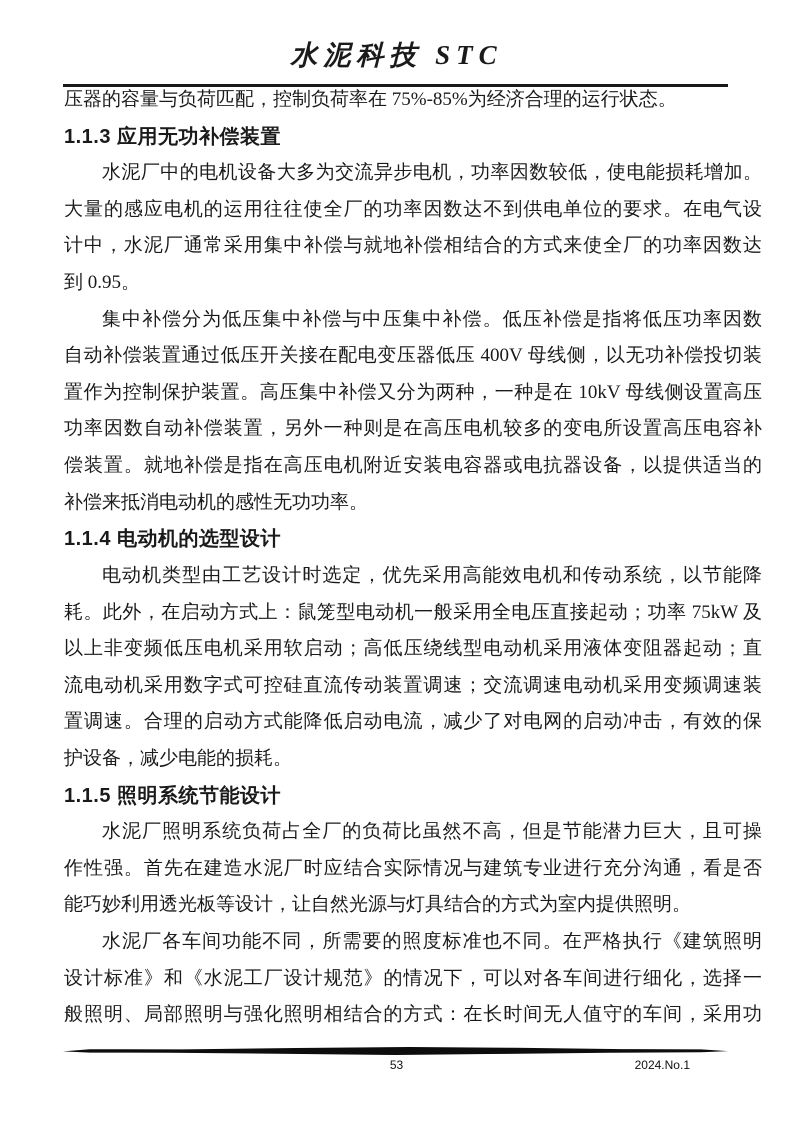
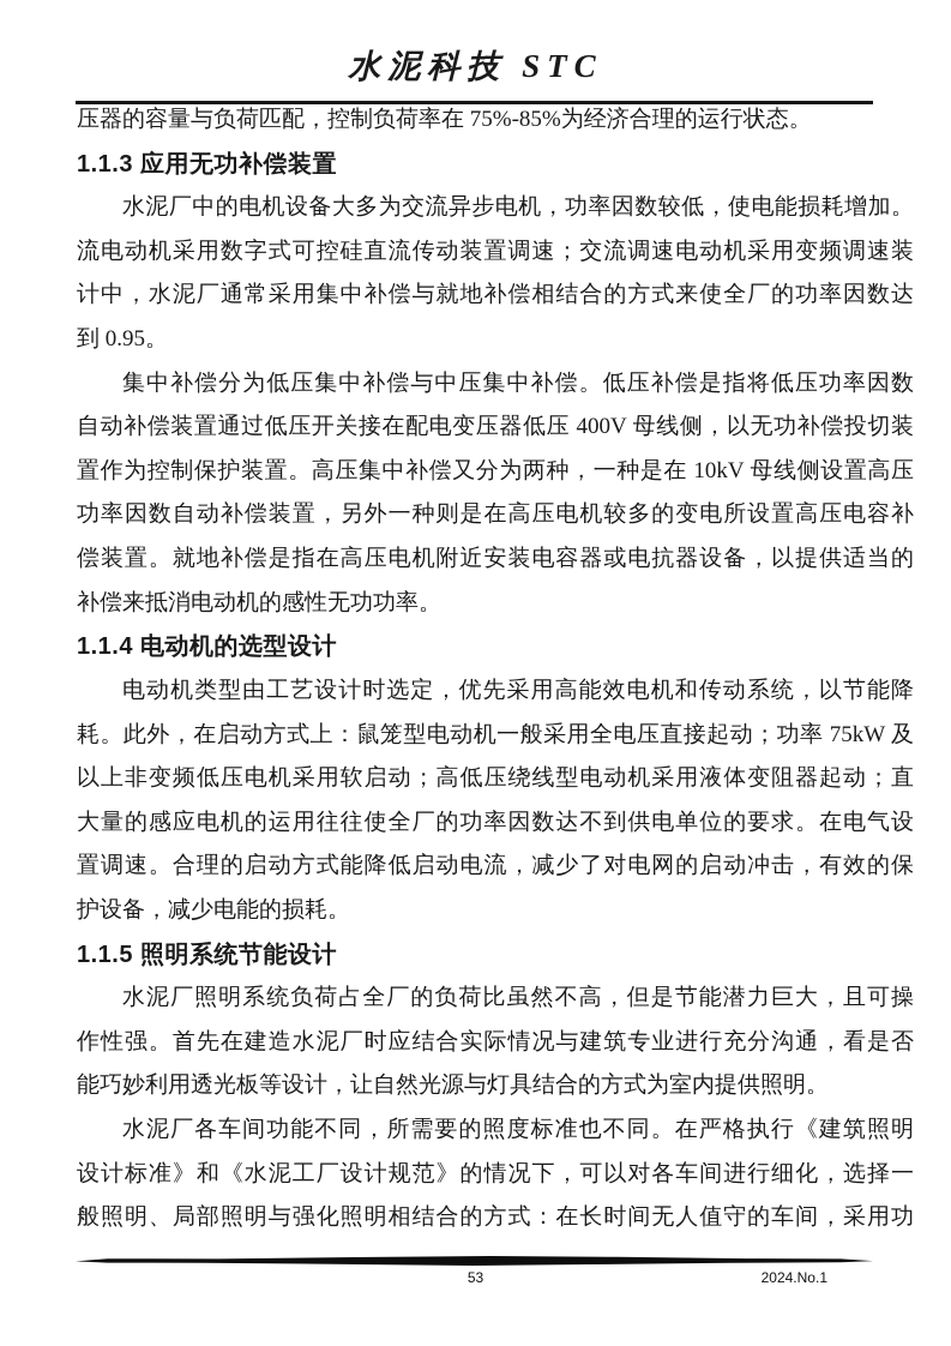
  水泥科技 STC
  压器的容量与负荷匹配，控制负荷率在 75%-85%为经济合理的运行状态。
  1.1.3 应用无功补偿装置
  水泥厂中的电机设备大多为交流异步电机，功率因数较低，使电能损耗增加。
- 大量的感应电机的运用往往使全厂的功率因数达不到供电单位的要求。在电气设
+ 流电动机采用数字式可控硅直流传动装置调速；交流调速电动机采用变频调速装
  计中，水泥厂通常采用集中补偿与就地补偿相结合的方式来使全厂的功率因数达
  到 0.95。
  集中补偿分为低压集中补偿与中压集中补偿。低压补偿是指将低压功率因数
  自动补偿装置通过低压开关接在配电变压器低压 400V 母线侧，以无功补偿投切装
  置作为控制保护装置。高压集中补偿又分为两种，一种是在 10kV 母线侧设置高压
  功率因数自动补偿装置，另外一种则是在高压电机较多的变电所设置高压电容补
  偿装置。就地补偿是指在高压电机附近安装电容器或电抗器设备，以提供适当的
  补偿来抵消电动机的感性无功功率。
  1.1.4 电动机的选型设计
  电动机类型由工艺设计时选定，优先采用高能效电机和传动系统，以节能降
  耗。此外，在启动方式上：鼠笼型电动机一般采用全电压直接起动；功率 75kW 及
  以上非变频低压电机采用软启动；高低压绕线型电动机采用液体变阻器起动；直
- 流电动机采用数字式可控硅直流传动装置调速；交流调速电动机采用变频调速装
+ 大量的感应电机的运用往往使全厂的功率因数达不到供电单位的要求。在电气设
  置调速。合理的启动方式能降低启动电流，减少了对电网的启动冲击，有效的保
  护设备，减少电能的损耗。
  1.1.5 照明系统节能设计
  水泥厂照明系统负荷占全厂的负荷比虽然不高，但是节能潜力巨大，且可操
  作性强。首先在建造水泥厂时应结合实际情况与建筑专业进行充分沟通，看是否
  能巧妙利用透光板等设计，让自然光源与灯具结合的方式为室内提供照明。
  水泥厂各车间功能不同，所需要的照度标准也不同。在严格执行《建筑照明
  设计标准》和《水泥工厂设计规范》的情况下，可以对各车间进行细化，选择一
  般照明、局部照明与强化照明相结合的方式：在长时间无人值守的车间，采用功
  53
  2024.No.1
